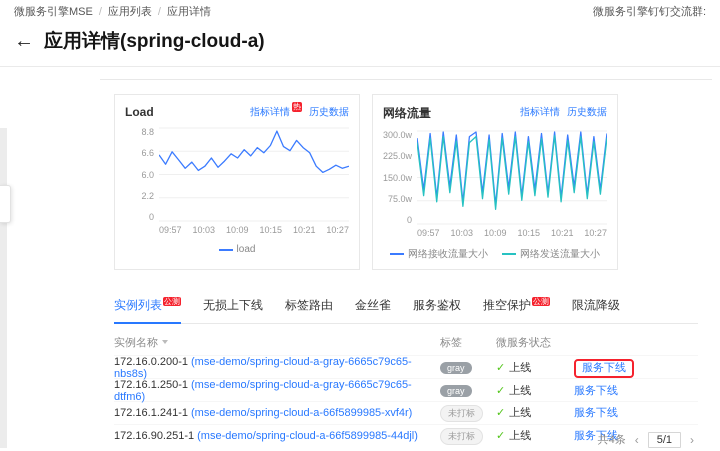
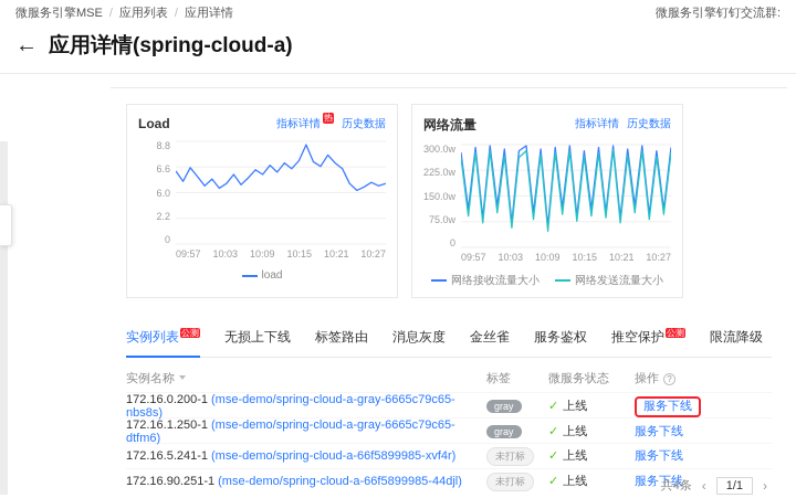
  微服务引擎MSE
  /
  应用列表
  /
  应用详情
  微服务引擎钉钉交流群:
  ←
  应用详情(spring-cloud-a)
  Load
  指标详情
  热
  历史数据
  8.8
  6.6
  6.0
  2.2
  0
  09:57
  10:03
  10:09
  10:15
  10:21
  10:27
  load
  网络流量
  指标详情
  历史数据
  300.0w
  225.0w
  150.0w
  75.0w
  0
  09:57
  10:03
  10:09
  10:15
  10:21
  10:27
  网络接收流量大小
  网络发送流量大小
  实例列表 公测
  无损上下线
  标签路由
+ 消息灰度
  金丝雀
  服务鉴权
  推空保护 公测
  限流降级
  实例名称
  标签
  微服务状态
+ 操作 ?
  172.16.0.200-1 (mse-demo/spring-cloud-a-gray-6665c79c65-nbs8s)
  gray
  ✓ 上线
  服务下线
  172.16.1.250-1 (mse-demo/spring-cloud-a-gray-6665c79c65-dtfm6)
  gray
  ✓ 上线
  服务下线
- 172.16.1.241-1 (mse-demo/spring-cloud-a-66f5899985-xvf4r)
+ 172.16.5.241-1 (mse-demo/spring-cloud-a-66f5899985-xvf4r)
  未打标
  ✓ 上线
  服务下线
  172.16.90.251-1 (mse-demo/spring-cloud-a-66f5899985-44djl)
  未打标
  ✓ 上线
  服务下线
  共4条
  ‹
- 5/1
+ 1/1
  ›
